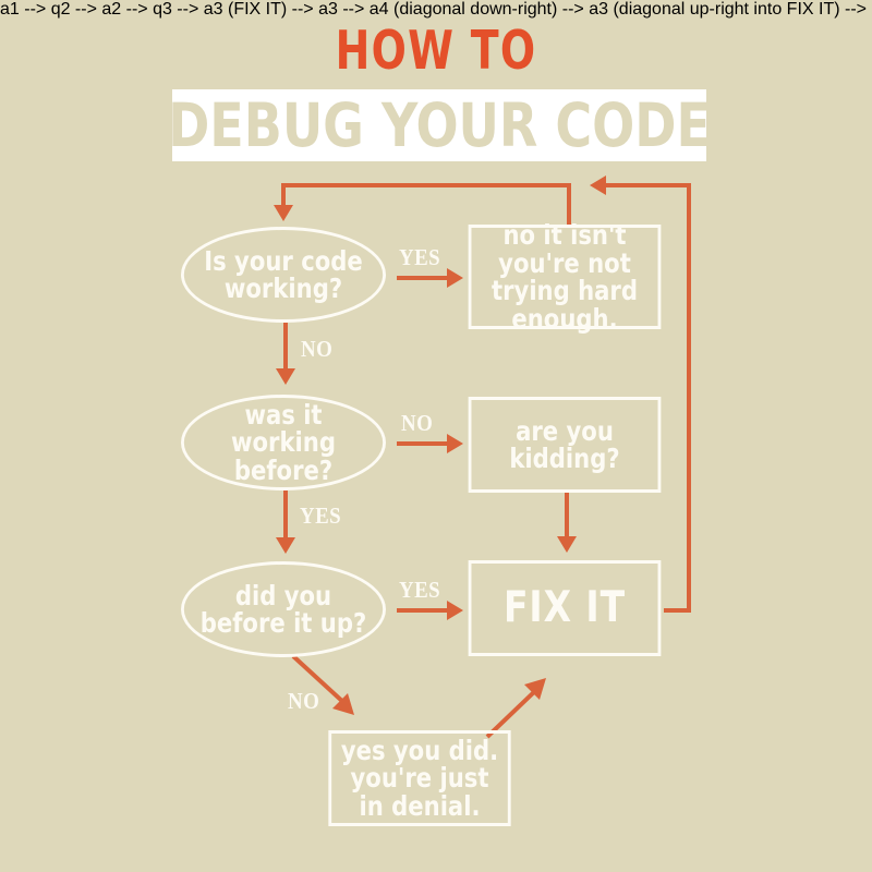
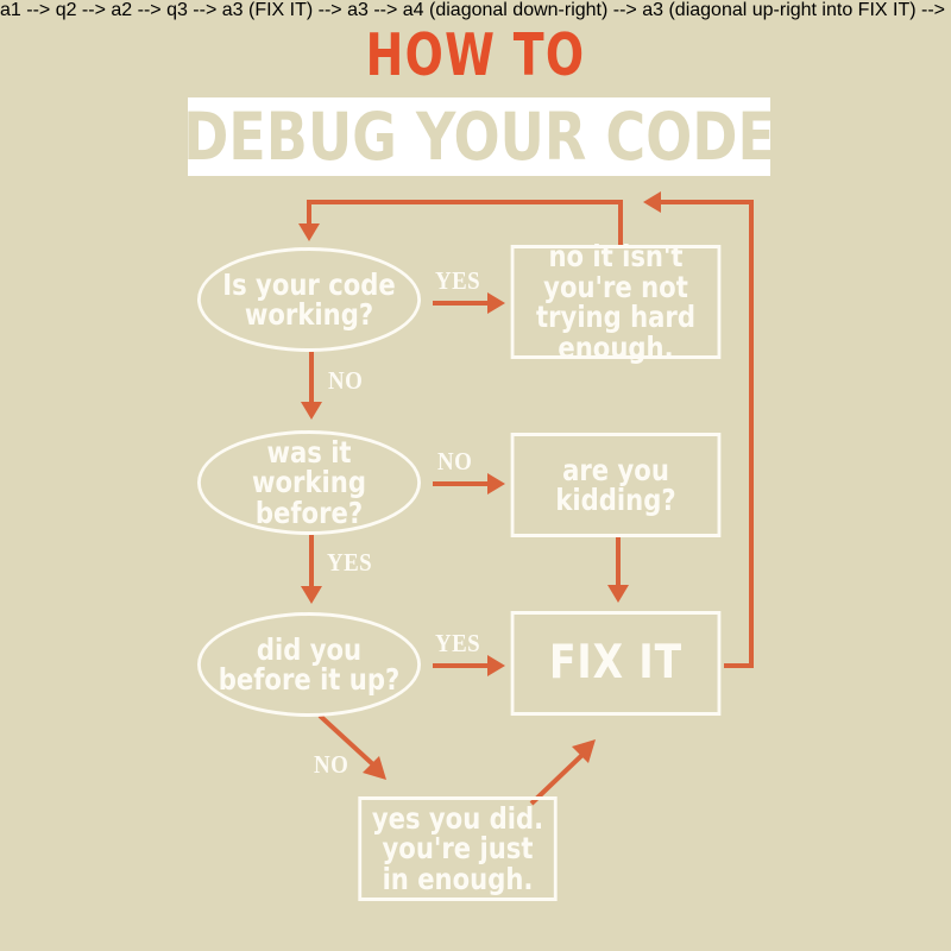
  HOW TO
  DEBUG YOUR CODE
  a1 -->
  YES
  q2 -->
  NO
  a2 -->
  NO
  q3 -->
  YES
  a3 (FIX IT) --> a3 -->
  YES
  a4 (diagonal down-right) -->
  NO
  a3 (diagonal up-right into FIX IT) -->
  Is your code working?
  no it isn't you're not trying hard enough.
  was it working before?
  are you kidding?
  did you before it up?
  FIX IT
- yes you did. you're just in denial.
+ yes you did. you're just in enough.
